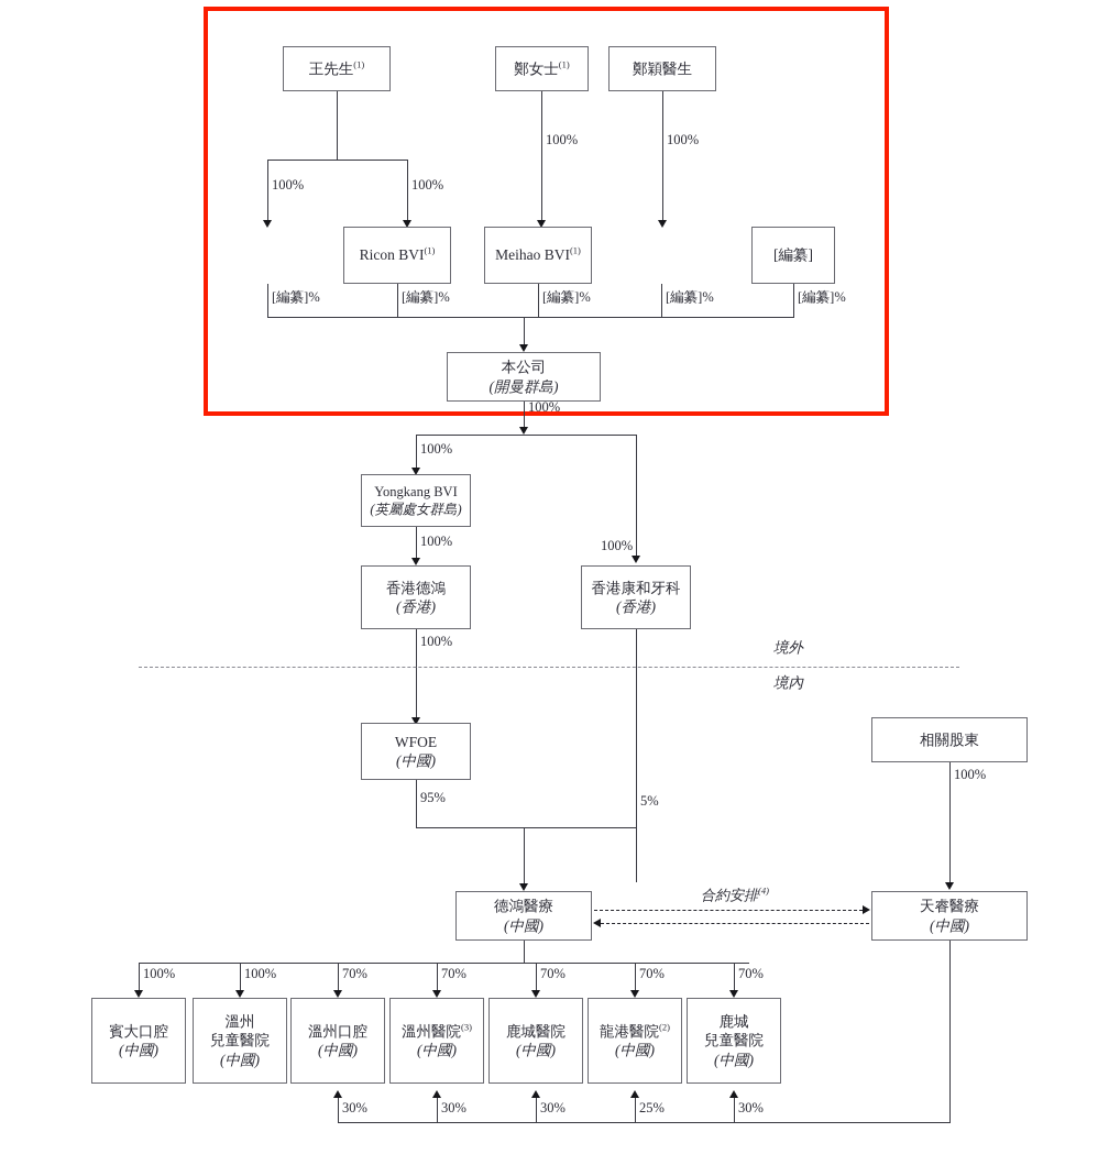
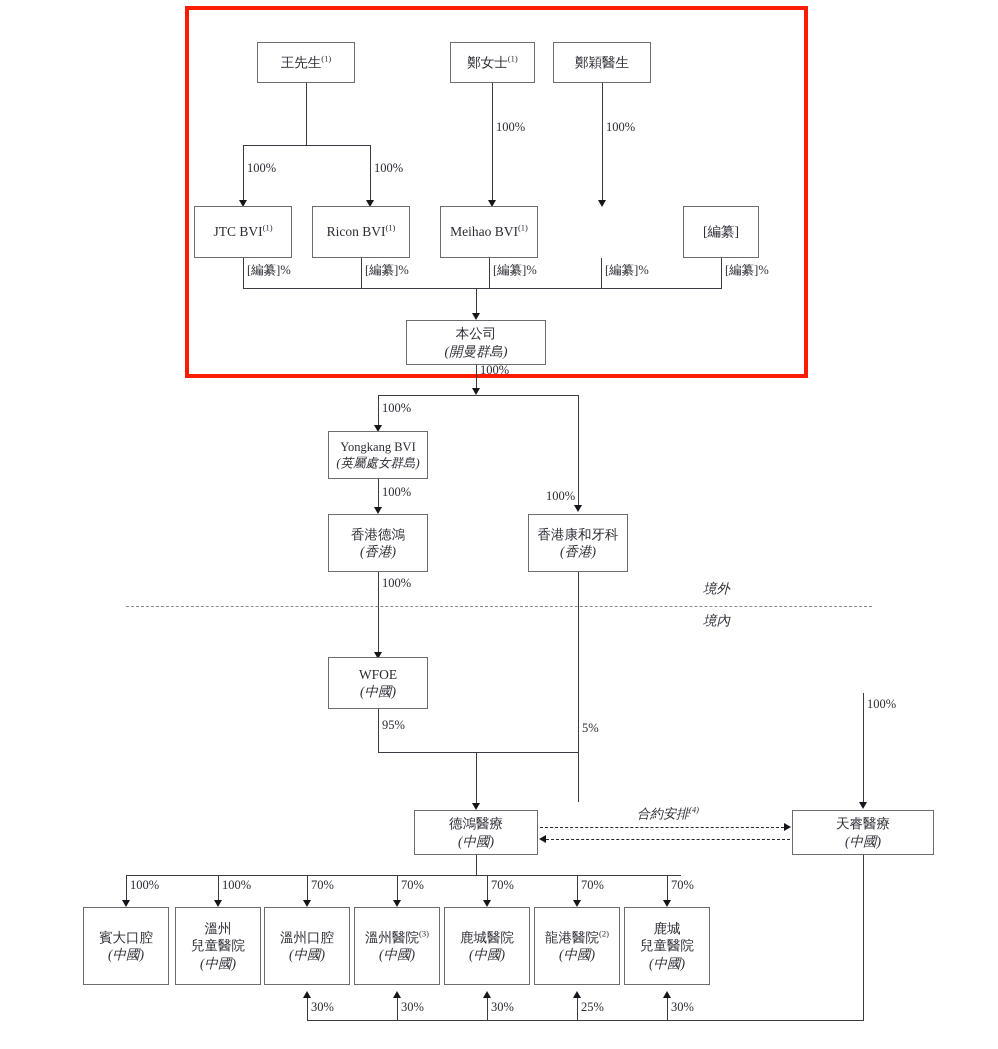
  王先生(1)
  鄭女士(1)
  鄭穎醫生
  100%
  100%
  100%
  100%
+ JTC BVI(1)
  Ricon BVI(1)
  Meihao BVI(1)
  [編纂]
  [編纂]%
  [編纂]%
  [編纂]%
  [編纂]%
  [編纂]%
  本公司
  (開曼群島)
  100%
  100%
  100%
  Yongkang BVI
  (英屬處女群島)
  100%
  香港德鴻
  (香港)
  香港康和牙科
  (香港)
  100%
  5%
  境外
  境內
  WFOE
  (中國)
- 相關股東
  100%
  95%
  德鴻醫療
  (中國)
  天睿醫療
  (中國)
  合約安排(4)
  100%
  100%
  70%
  70%
  70%
  70%
  70%
  賓大口腔
  (中國)
  溫州
  兒童醫院
  (中國)
  溫州口腔
  (中國)
  溫州醫院(3)
  (中國)
  鹿城醫院
  (中國)
  龍港醫院(2)
  (中國)
  鹿城
  兒童醫院
  (中國)
  30%
  30%
  30%
  25%
  30%
